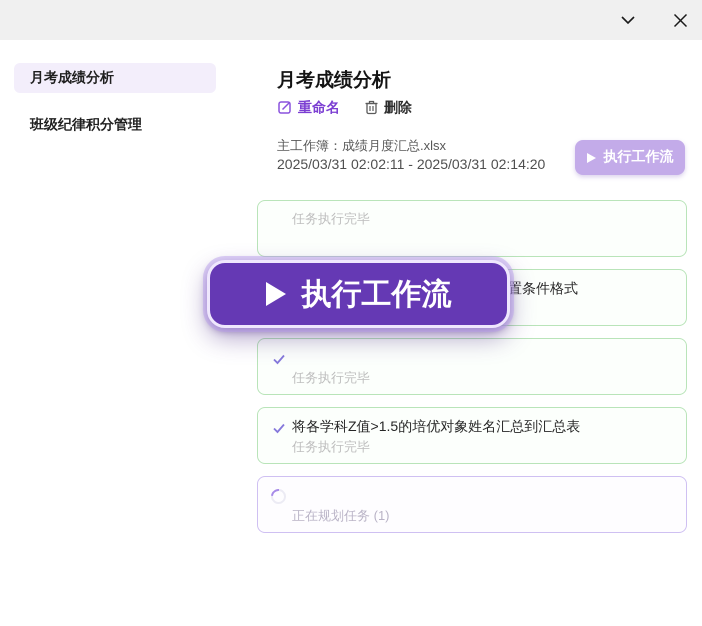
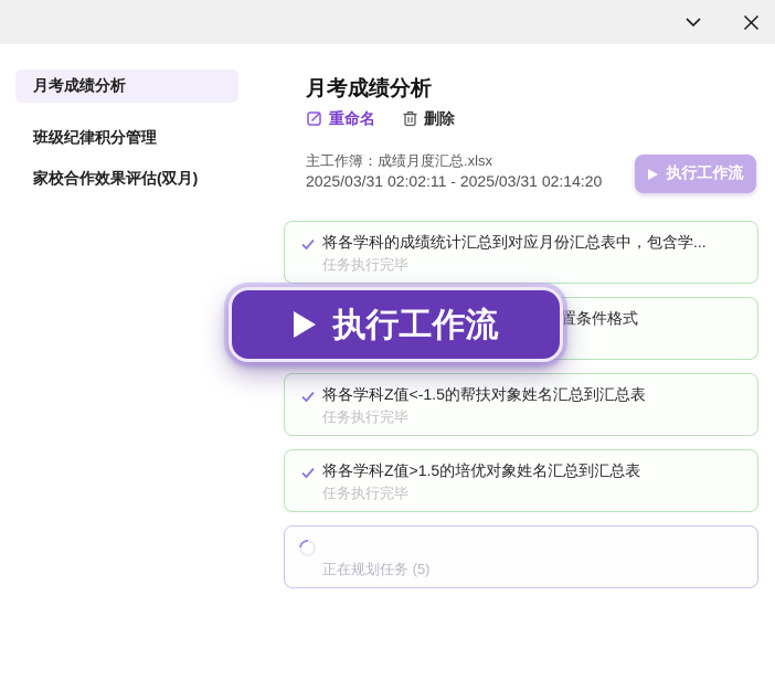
  月考成绩分析
  班级纪律积分管理
+ 家校合作效果评估(双月)
  月考成绩分析
  重命名
  删除
  主工作簿：成绩月度汇总.xlsx
  2025/03/31 02:02:11 - 2025/03/31 02:14:20
  执行工作流
+ 将各学科的成绩统计汇总到对应月份汇总表中，包含学...
  任务执行完毕
  置条件格式
+ 将各学科Z值<-1.5的帮扶对象姓名汇总到汇总表
  任务执行完毕
  将各学科Z值>1.5的培优对象姓名汇总到汇总表
  任务执行完毕
- 正在规划任务 (1)
+ 正在规划任务 (5)
  执行工作流
